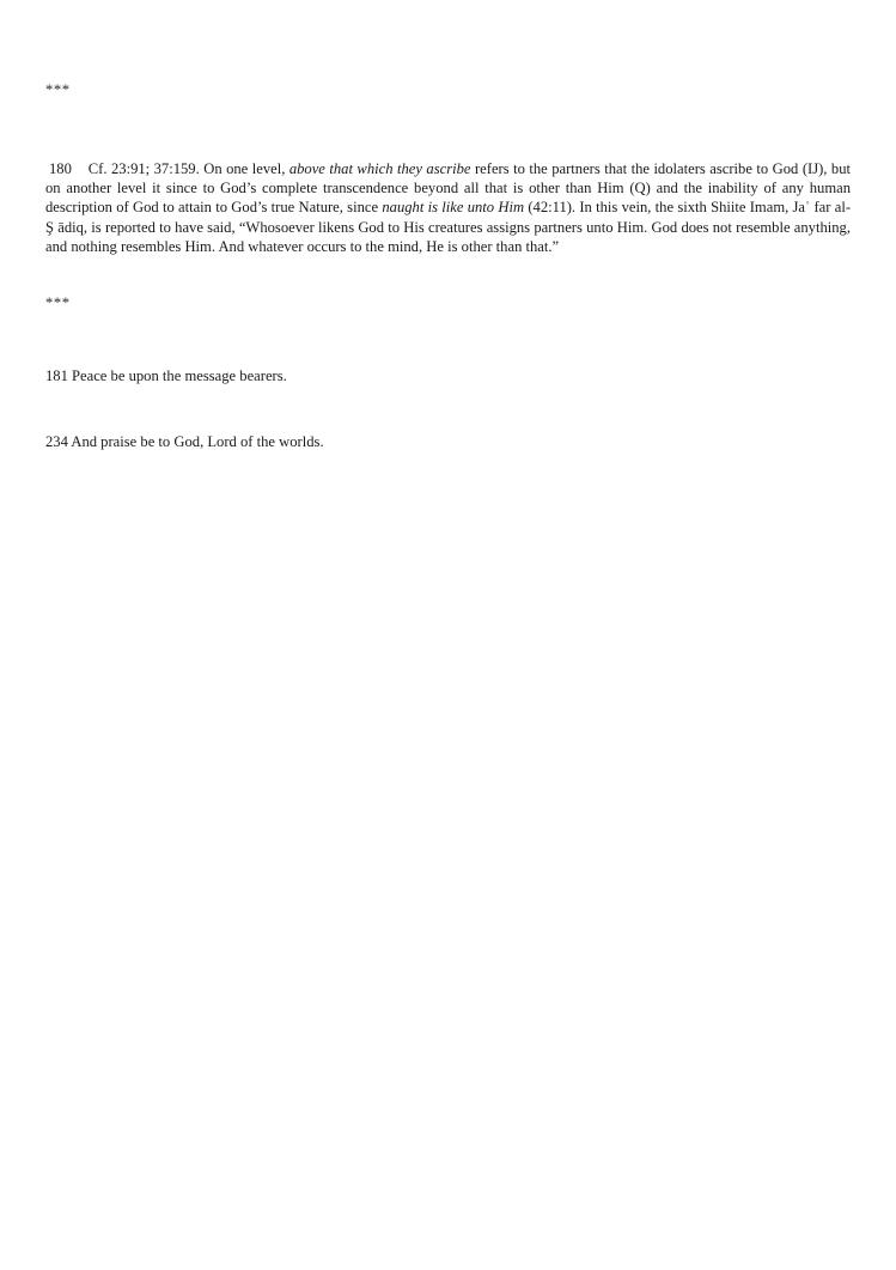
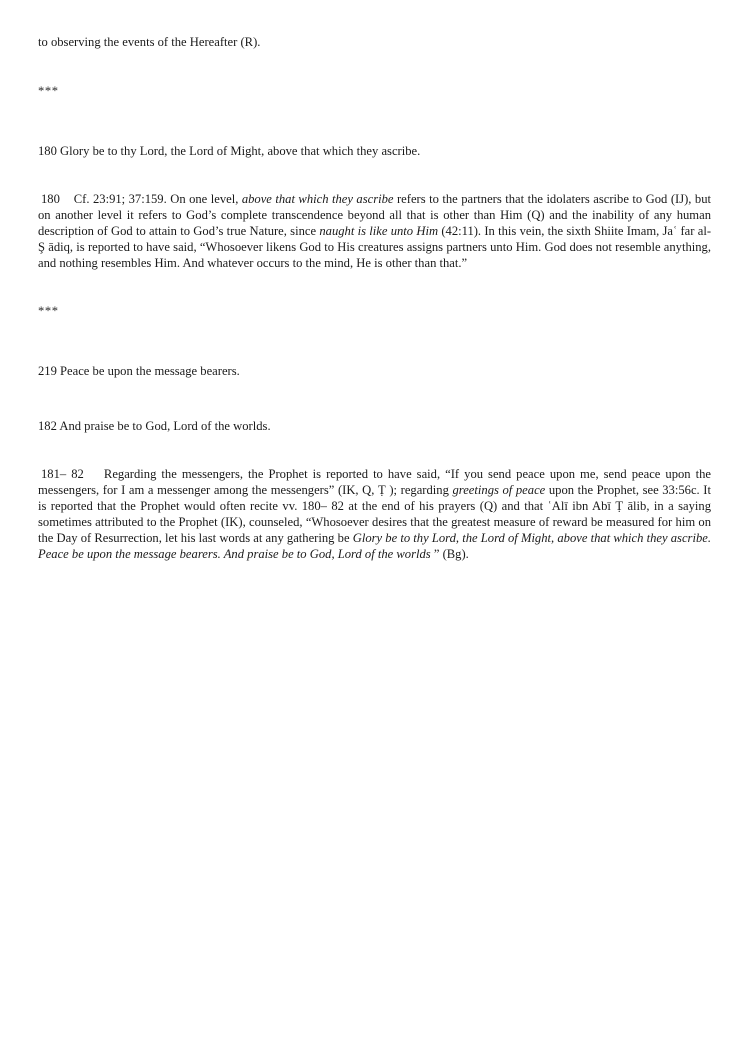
+ to observing the events of the Hereafter (R).
  ***
+ 180 Glory be to thy Lord, the Lord of Might, above that which they ascribe.
- 180 Cf. 23:91; 37:159. On one level, above that which they ascribe refers to the partners that the idolaters ascribe to God (IJ), but on another level it since to God’s complete transcendence beyond all that is other than Him (Q) and the inability of any human description of God to attain to God’s true Nature, since naught is like unto Him (42:11). In this vein, the sixth Shiite Imam, Jaʿ far al-Ş ādiq, is reported to have said, “Whosoever likens God to His creatures assigns partners unto Him. God does not resemble anything, and nothing resembles Him. And whatever occurs to the mind, He is other than that.”
+ 180 Cf. 23:91; 37:159. On one level, above that which they ascribe refers to the partners that the idolaters ascribe to God (IJ), but on another level it refers to God’s complete transcendence beyond all that is other than Him (Q) and the inability of any human description of God to attain to God’s true Nature, since naught is like unto Him (42:11). In this vein, the sixth Shiite Imam, Jaʿ far al-Ş ādiq, is reported to have said, “Whosoever likens God to His creatures assigns partners unto Him. God does not resemble anything, and nothing resembles Him. And whatever occurs to the mind, He is other than that.”
  ***
- 181 Peace be upon the message bearers.
+ 219 Peace be upon the message bearers.
- 234 And praise be to God, Lord of the worlds.
+ 182 And praise be to God, Lord of the worlds.
+ 181– 82 Regarding the messengers, the Prophet is reported to have said, “If you send peace upon me, send peace upon the messengers, for I am a messenger among the messengers” (IK, Q, Ṭ ); regarding greetings of peace upon the Prophet, see 33:56c. It is reported that the Prophet would often recite vv. 180– 82 at the end of his prayers (Q) and that ʿAlī ibn Abī Ṭ ālib, in a saying sometimes attributed to the Prophet (IK), counseled, “Whosoever desires that the greatest measure of reward be measured for him on the Day of Resurrection, let his last words at any gathering be Glory be to thy Lord, the Lord of Might, above that which they ascribe. Peace be upon the message bearers. And praise be to God, Lord of the worlds ” (Bg).
